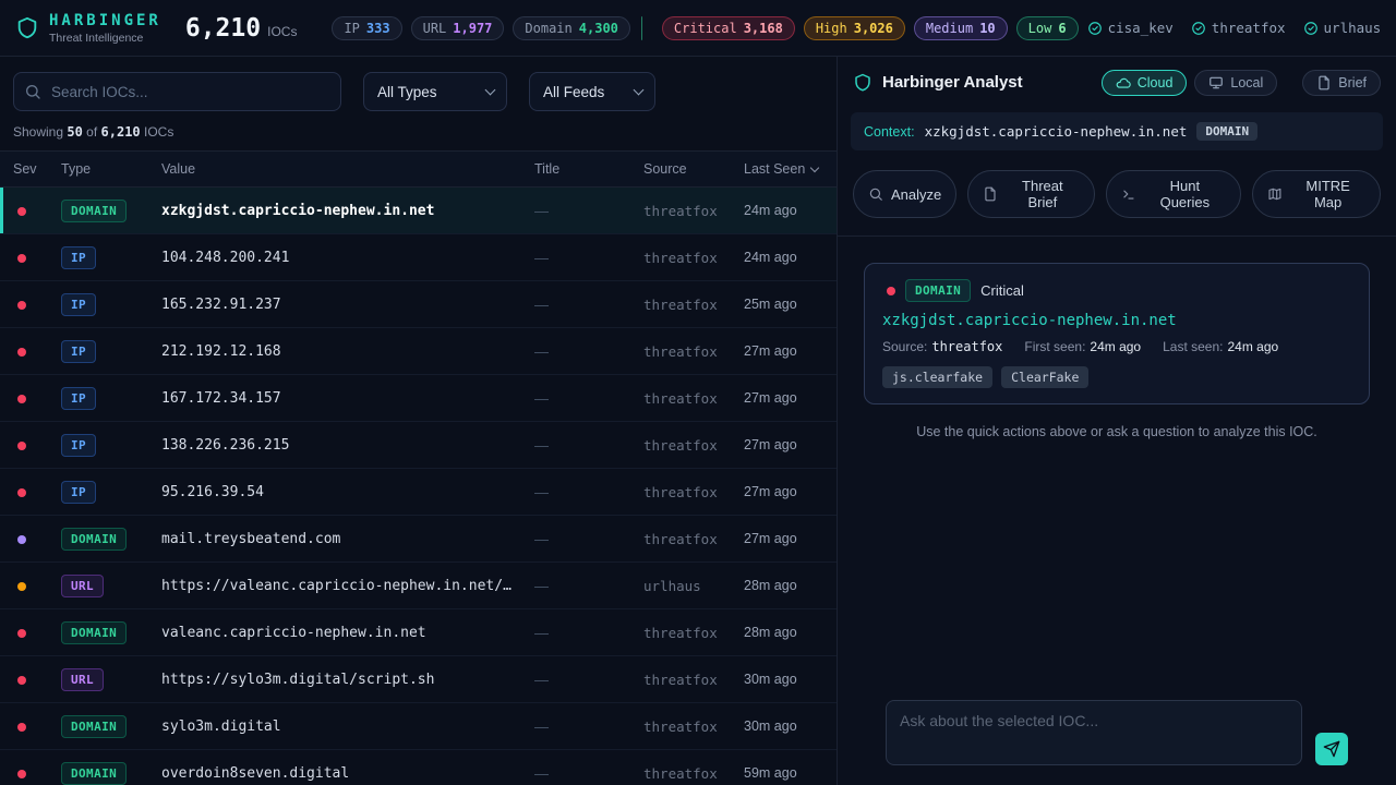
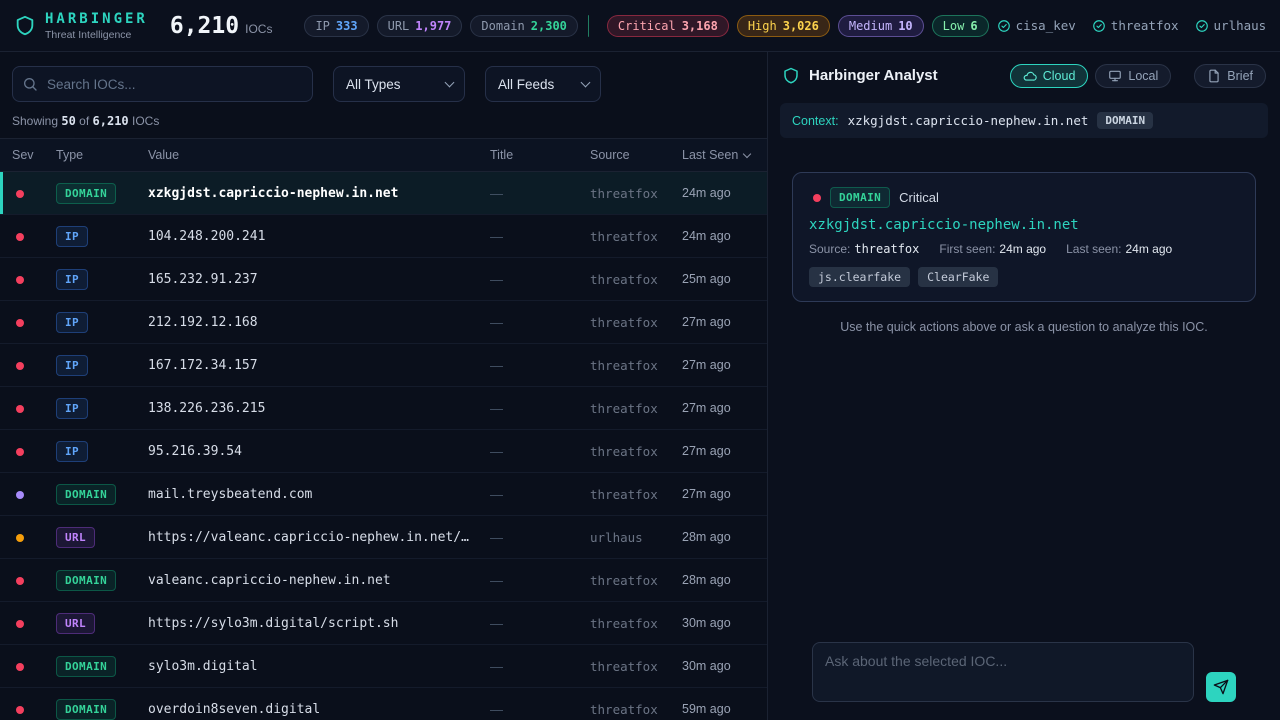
  HARBINGER
  Threat Intelligence
  6,210
  IOCs
  IP
  333
  URL
  1,977
  Domain
- 4,300
+ 2,300
  Critical
  3,168
  High
  3,026
  Medium
  10
  Low
  6
  cisa_kev
  threatfox
  urlhaus
  Search IOCs...
  All Types
  All Feeds
  Showing 50 of 6,210 IOCs
  Sev
  Type
  Value
  Title
  Source
  Last Seen
  DOMAIN
  xzkgjdst.capriccio-nephew.in.net
  —
  threatfox
  24m ago
  IP
  104.248.200.241
  —
  threatfox
  24m ago
  IP
  165.232.91.237
  —
  threatfox
  25m ago
  IP
  212.192.12.168
  —
  threatfox
  27m ago
  IP
  167.172.34.157
  —
  threatfox
  27m ago
  IP
  138.226.236.215
  —
  threatfox
  27m ago
  IP
  95.216.39.54
  —
  threatfox
  27m ago
  DOMAIN
  mail.treysbeatend.com
  —
  threatfox
  27m ago
  URL
  https://valeanc.capriccio-nephew.in.net/05f…
  —
  urlhaus
  28m ago
  DOMAIN
  valeanc.capriccio-nephew.in.net
  —
  threatfox
  28m ago
  URL
  https://sylo3m.digital/script.sh
  —
  threatfox
  30m ago
  DOMAIN
  sylo3m.digital
  —
  threatfox
  30m ago
  DOMAIN
  overdoin8seven.digital
  —
  threatfox
  59m ago
  Harbinger Analyst
  Cloud
  Local
  Brief
  Context:
  xzkgjdst.capriccio-nephew.in.net
  DOMAIN
- Analyze
- Threat Brief
- Hunt Queries
- MITRE Map
  DOMAIN
  Critical
  xzkgjdst.capriccio-nephew.in.net
  Source: threatfox
  First seen: 24m ago
  Last seen: 24m ago
  js.clearfake
  ClearFake
  Use the quick actions above or ask a question to analyze this IOC.
  Ask about the selected IOC...
